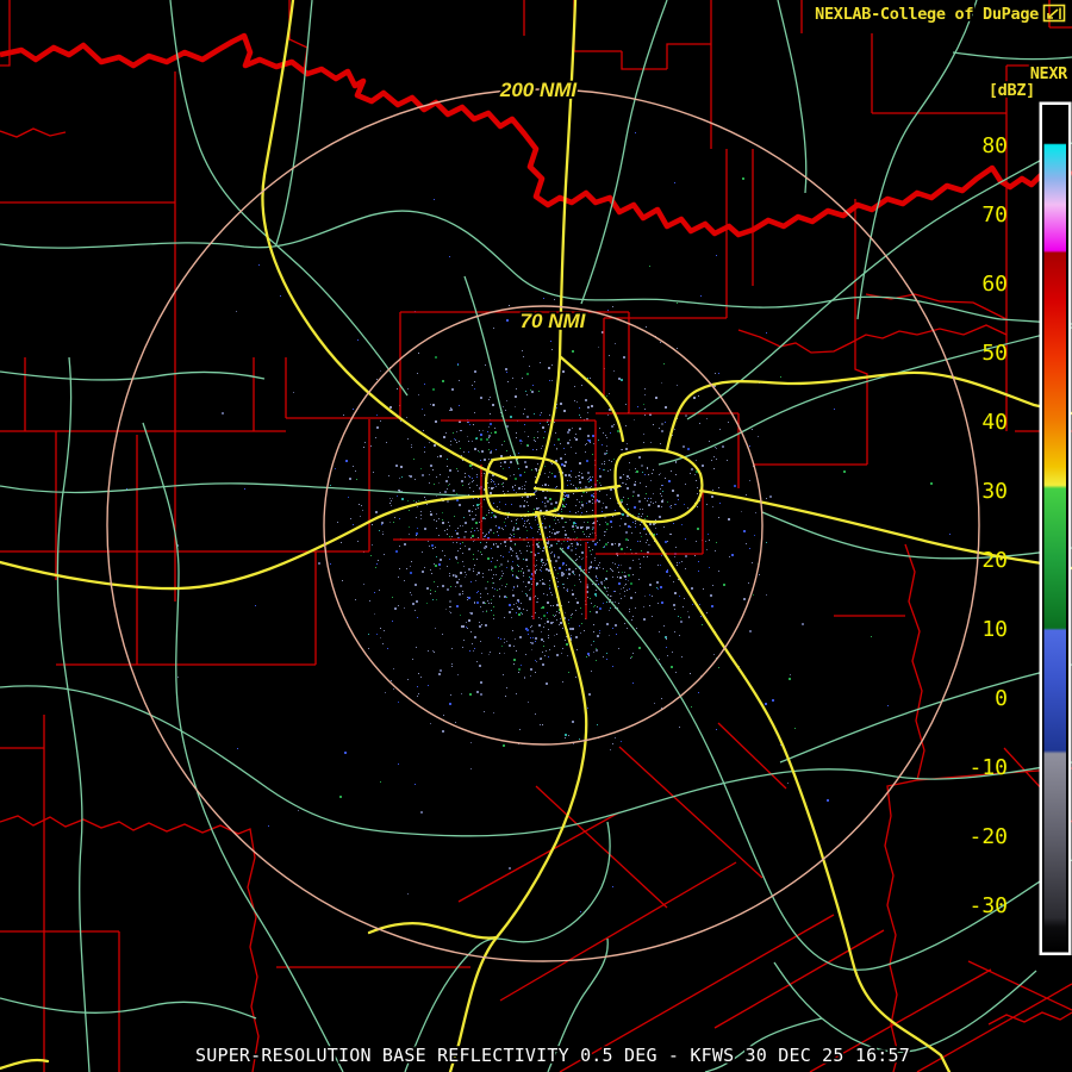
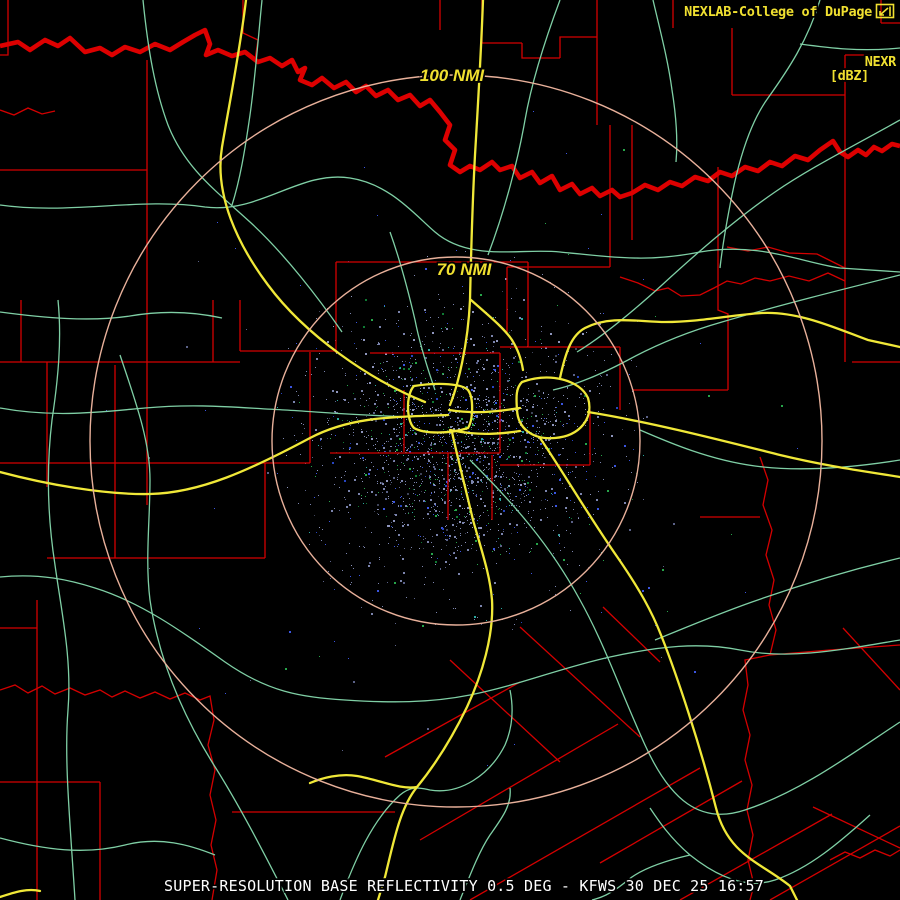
- 200 NMI
+ 100 NMI
  70 NMI
- 80
- 70
- 60
- 50
- 40
- 30
- 20
- 10
- 0
- -10
- -20
- -30
  NEXLAB-College of DuPage
  NEXR
  [dBZ]
  SUPER-RESOLUTION BASE REFLECTIVITY 0.5 DEG - KFWS 30 DEC 25 16:57
